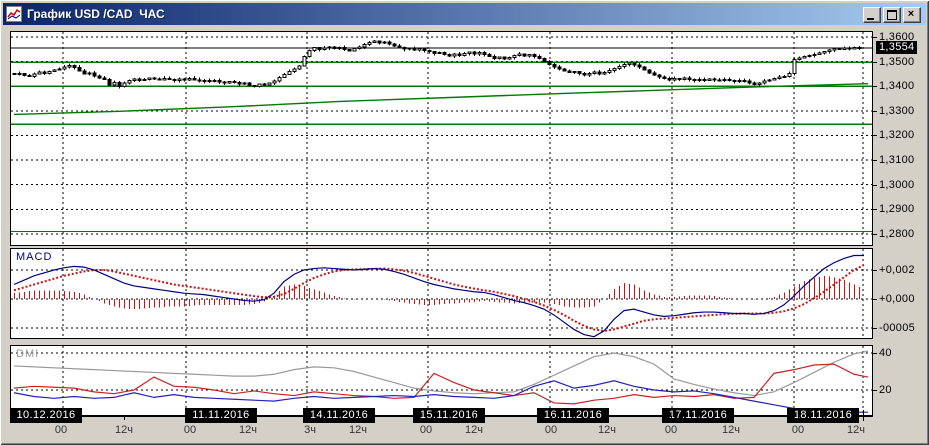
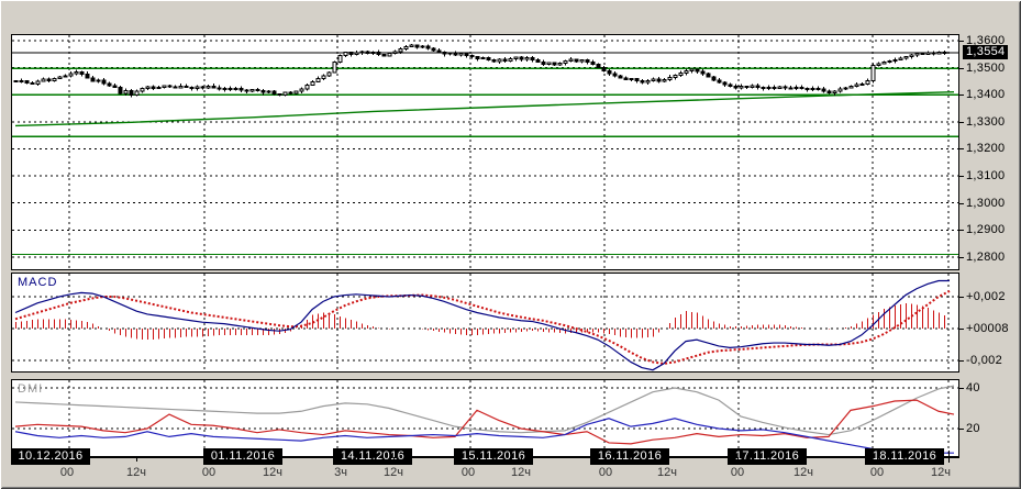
- График USD /CAD ЧАС
- ×
  MACD
  DMI
  1,3554
  1,3600
  1,3500
  1,3400
  1,3300
  1,3200
  1,3100
  1,3000
  1,2900
  1,2800
  +0,002
- +0,000
+ +00008
- -00005
+ -0,002
  40
  20
  10.12.2016
  00
  12ч
- 11.11.2016
+ 01.11.2016
  00
  12ч
  14.11.2016
  3ч
  12ч
  15.11.2016
  00
  12ч
  16.11.2016
  00
  12ч
  17.11.2016
  00
  12ч
  18.11.2016
  00
  12ч
